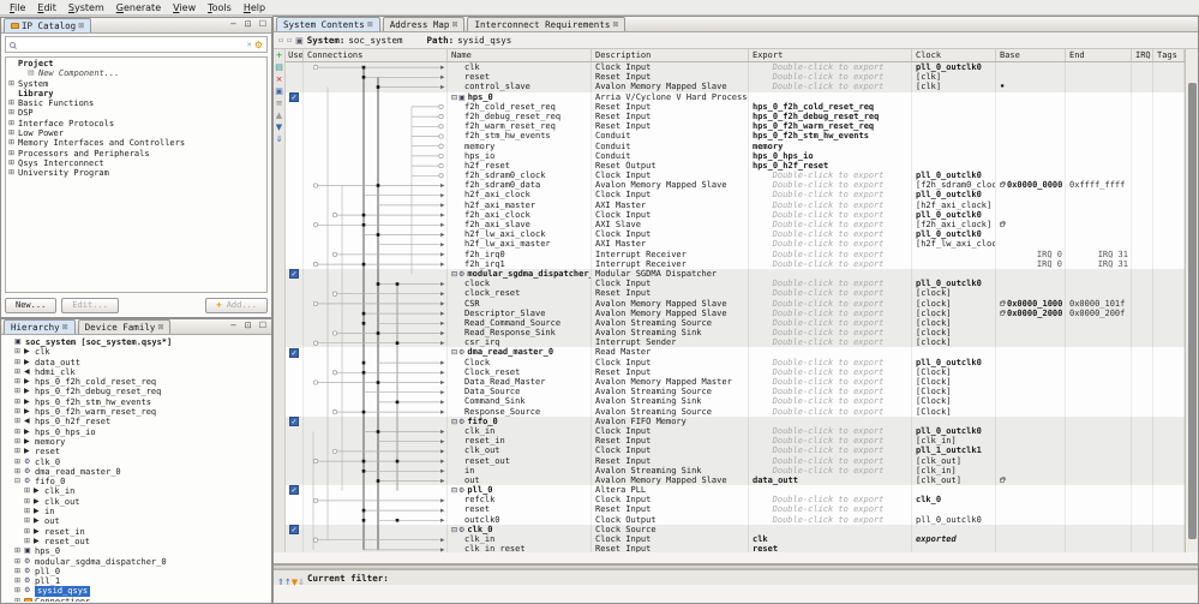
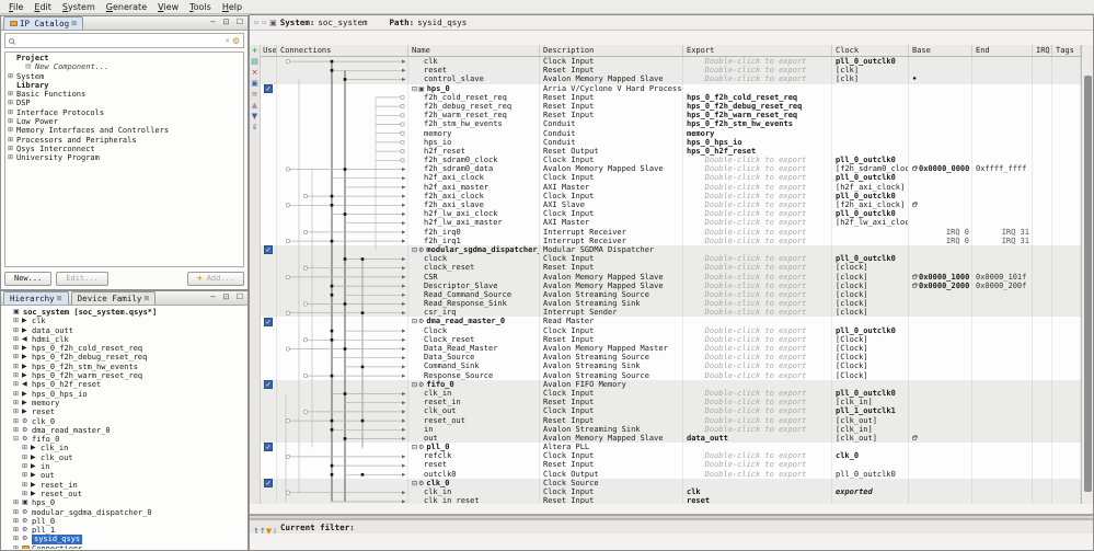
  File
  Edit
  System
  Generate
  View
  Tools
  Help
  IP Catalog
  − ⊡ ☐
  ×
  ⚙
  Project
  New Component...
  System
  Library
  Basic Functions
  DSP
  Interface Protocols
  Low Power
  Memory Interfaces and Controllers
  Qsys Interconnect
  University Program
  New...
  Edit...
  + Add...
  Hierarchy
  Device Family
  − ⊡ ☐
  soc_system [soc_system.qsys*]
  clk
  data_outt
  hdmi_clk
  hps_0_f2h_cold_reset_req
  hps_0_f2h_debug_reset_req
  hps_0_f2h_stm_hw_events
  hps_0_f2h_warm_reset_req
  hps_0_h2f_reset
  hps_0_hps_io
  memory
  reset
  clk_0
  dma_read_master_0
  fifo_0
  clk_in
  clk_out
  in
  out
  reset_in
  reset_out
  hps_0
  modular_sgdma_dispatcher_0
  pll_0
  pll_1
  sysid_qsys
  Connections
- System Contents
- Address Map
- Interconnect Requirements
  ▣
  System:
  soc_system
  Path:
  sysid_qsys
  +
  ▤
  ×
  ▣
  ≡
  ▲
  ▼
  ⇓
  Use
  Connections
  Name
  Description
  Export
  Clock
  Base
  End
  IRQ
  Tags
  clk
  Clock Input
  Double-click to export
  pll_0_outclk0
  reset
  Reset Input
  Double-click to export
  [clk]
  control_slave
  Avalon Memory Mapped Slave
  Double-click to export
  [clk]
  •
  hps_0
  Arria V/Cyclone V Hard Process
  f2h_cold_reset_req
  Reset Input
  hps_0_f2h_cold_reset_req
  f2h_debug_reset_req
  Reset Input
  hps_0_f2h_debug_reset_req
  f2h_warm_reset_req
  Reset Input
  hps_0_f2h_warm_reset_req
  f2h_stm_hw_events
  Conduit
  hps_0_f2h_stm_hw_events
  memory
  Conduit
  memory
  h2f_reset
  Reset Output
  hps_0_h2f_reset
  f2h_sdram0_clock
  Clock Input
  Double-click to export
  pll_0_outclk0
  f2h_sdram0_data
  Avalon Memory Mapped Slave
  Double-click to export
  [f2h_sdram0_cloc
  0x0000_0000
  0xffff_ffff
  h2f_axi_clock
  Clock Input
  Double-click to export
  pll_0_outclk0
  h2f_axi_master
  AXI Master
  Double-click to export
  [h2f_axi_clock]
  f2h_axi_clock
  Clock Input
  Double-click to export
  pll_0_outclk0
  f2h_axi_slave
  AXI Slave
  Double-click to export
  [f2h_axi_clock]
  h2f_lw_axi_clock
  Clock Input
  Double-click to export
  pll_0_outclk0
  h2f_lw_axi_master
  AXI Master
  Double-click to export
  [h2f_lw_axi_cloc
  f2h_irq0
  Interrupt Receiver
  Double-click to export
  IRQ 0
  IRQ 31
  f2h_irq1
  Interrupt Receiver
  Double-click to export
  IRQ 0
  IRQ 31
  modular_sgdma_dispatcher
  Modular SGDMA Dispatcher
  clock
  Clock Input
  Double-click to export
  pll_0_outclk0
  clock_reset
  Reset Input
  Double-click to export
  [clock]
  CSR
  Avalon Memory Mapped Slave
  Double-click to export
  [clock]
  0x0000_1000
  0x0000_101f
  Descriptor_Slave
  Avalon Memory Mapped Slave
  Double-click to export
  [clock]
  0x0000_2000
  0x0000_200f
  Read_Command_Source
  Avalon Streaming Source
  Double-click to export
  [clock]
  Read_Response_Sink
  Avalon Streaming Sink
  Double-click to export
  [clock]
  csr_irq
  Interrupt Sender
  Double-click to export
  [clock]
  dma_read_master_0
  Read Master
  Clock
  Clock Input
  Double-click to export
  pll_0_outclk0
  Clock_reset
  Reset Input
  Double-click to export
  [Clock]
  Data_Read_Master
  Avalon Memory Mapped Master
  Double-click to export
  [Clock]
  Data_Source
  Avalon Streaming Source
  Double-click to export
  [Clock]
  Command_Sink
  Avalon Streaming Sink
  Double-click to export
  [Clock]
  Response_Source
  Avalon Streaming Source
  Double-click to export
  [Clock]
  fifo_0
  Avalon FIFO Memory
  clk_in
  Clock Input
  Double-click to export
  pll_0_outclk0
  reset_in
  Reset Input
  Double-click to export
  [clk_in]
  clk_out
  Clock Input
  Double-click to export
  pll_1_outclk1
  reset_out
  Reset Input
  Double-click to export
  [clk_out]
  in
  Avalon Streaming Sink
  Double-click to export
  [clk_in]
  out
  Avalon Memory Mapped Slave
  data_outt
  [clk_out]
  pll_0
  Altera PLL
  refclk
  Clock Input
  Double-click to export
  clk_0
  reset
  Reset Input
  Double-click to export
  outclk0
  Clock Output
  Double-click to export
  pll_0_outclk0
  clk_0
  Clock Source
  clk_in
  Clock Input
  clk
  exported
  clk_in_reset
  Reset Input
  reset
  ⇑↑▼⇓
  Current filter:
